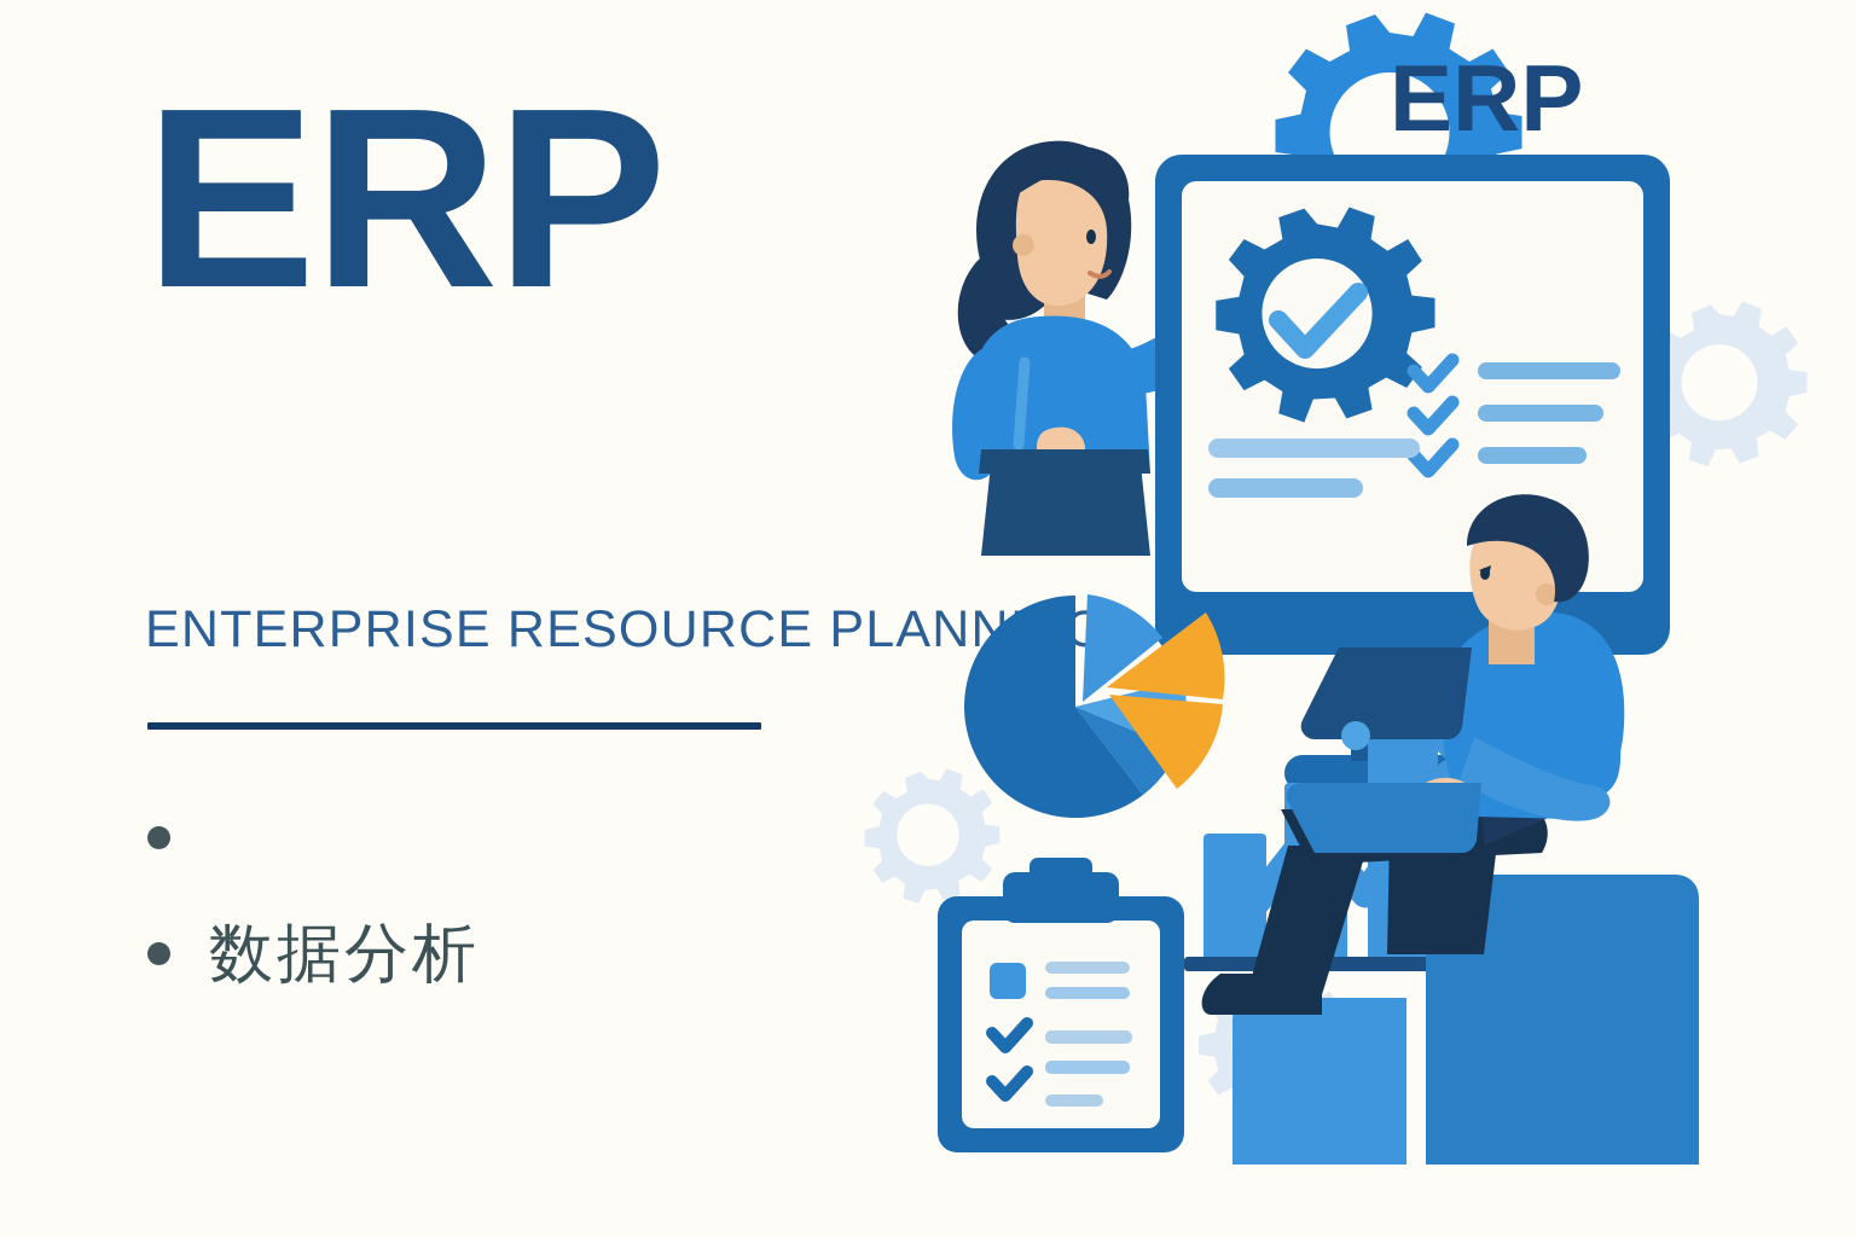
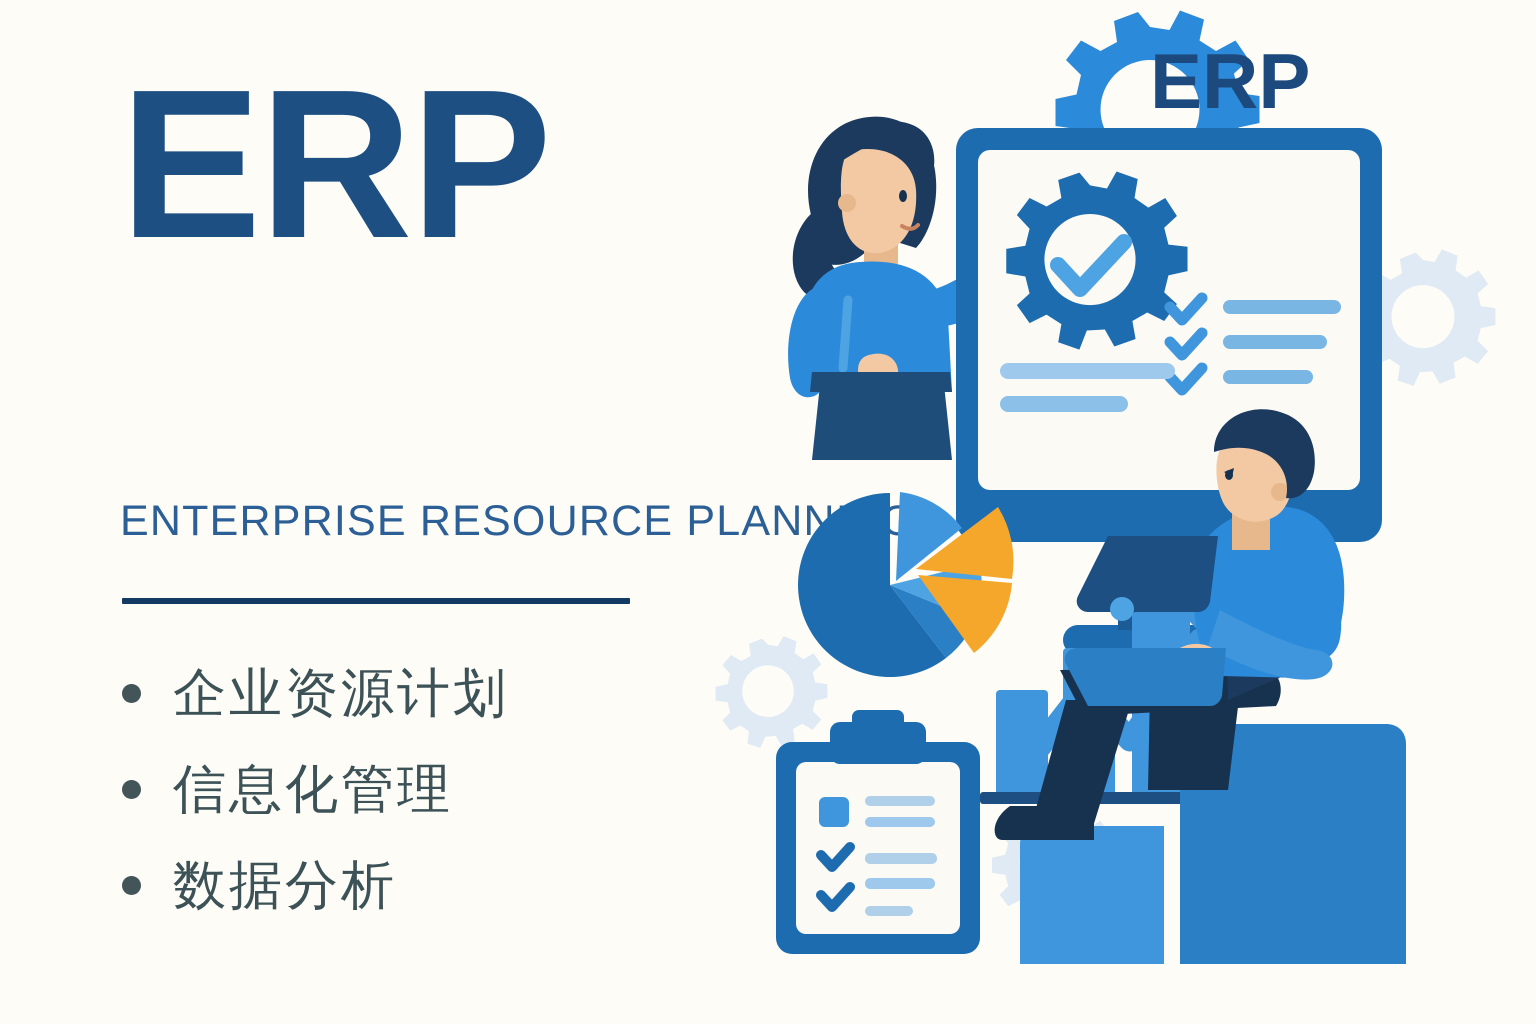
  ERP
  ENTERPRISE RESOURCE PLANNG
+ 企业资源计划
+ 信息化管理
  数据分析
  ERP
